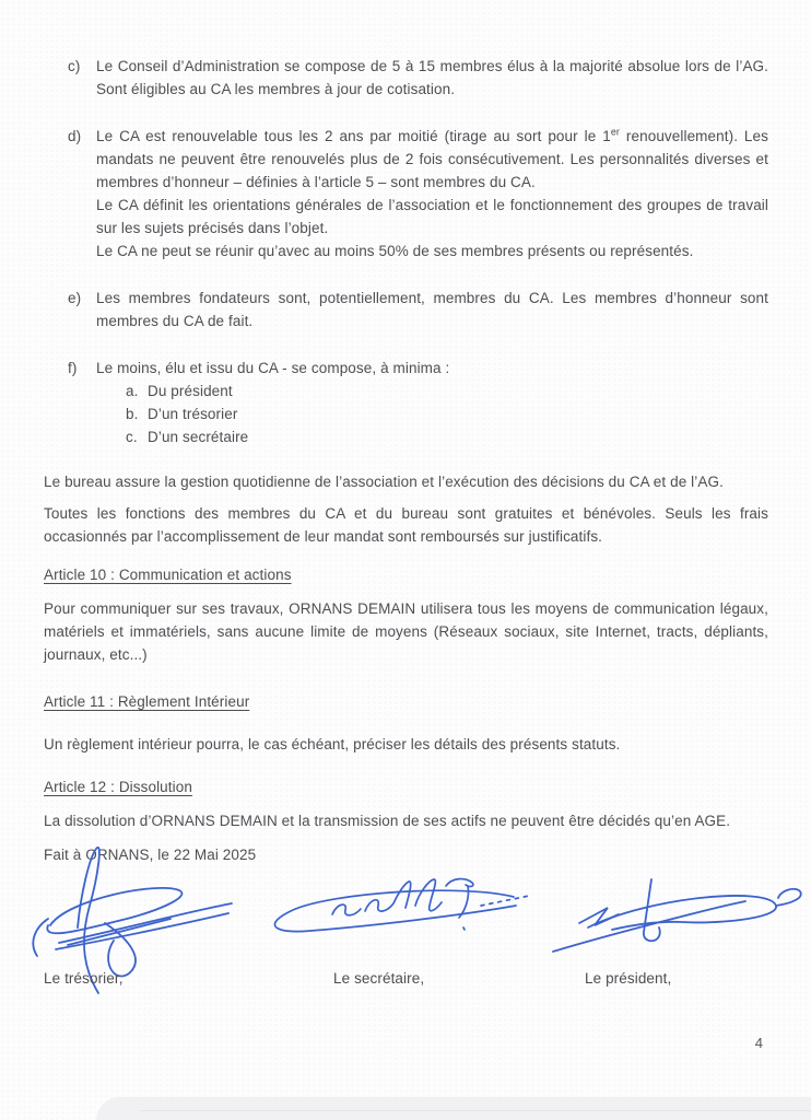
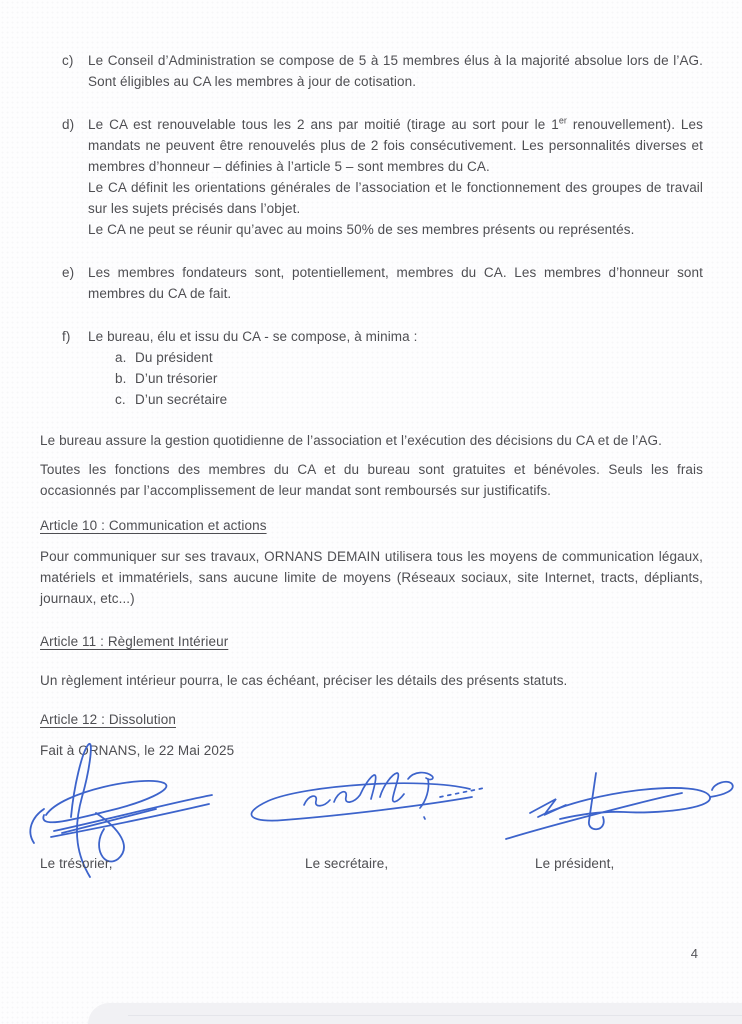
  c)
  Le Conseil d’Administration se compose de 5 à 15 membres élus à la majorité absolue lors de l’AG. Sont éligibles au CA les membres à jour de cotisation.
  d)
  Le CA est renouvelable tous les 2 ans par moitié (tirage au sort pour le 1er renouvellement). Les mandats ne peuvent être renouvelés plus de 2 fois consécutivement. Les personnalités diverses et membres d’honneur – définies à l’article 5 – sont membres du CA.
  Le CA définit les orientations générales de l’association et le fonctionnement des groupes de travail sur les sujets précisés dans l’objet.
  Le CA ne peut se réunir qu’avec au moins 50% de ses membres présents ou représentés.
  e)
  Les membres fondateurs sont, potentiellement, membres du CA. Les membres d’honneur sont membres du CA de fait.
  f)
- Le moins, élu et issu du CA - se compose, à minima :
+ Le bureau, élu et issu du CA - se compose, à minima :
  a.
  Du président
  b.
  D’un trésorier
  c.
  D’un secrétaire
  Le bureau assure la gestion quotidienne de l’association et l’exécution des décisions du CA et de l’AG.
  Toutes les fonctions des membres du CA et du bureau sont gratuites et bénévoles. Seuls les frais occasionnés par l’accomplissement de leur mandat sont remboursés sur justificatifs.
  Article 10 : Communication et actions
  Pour communiquer sur ses travaux, ORNANS DEMAIN utilisera tous les moyens de communication légaux, matériels et immatériels, sans aucune limite de moyens (Réseaux sociaux, site Internet, tracts, dépliants, journaux, etc...)
  Article 11 : Règlement Intérieur
  Un règlement intérieur pourra, le cas échéant, préciser les détails des présents statuts.
  Article 12 : Dissolution
- La dissolution d’ORNANS DEMAIN et la transmission de ses actifs ne peuvent être décidés qu’en AGE.
  Fait à ORNANS, le 22 Mai 2025
  Le trésorier,
  Le secrétaire,
  Le président,
  4
